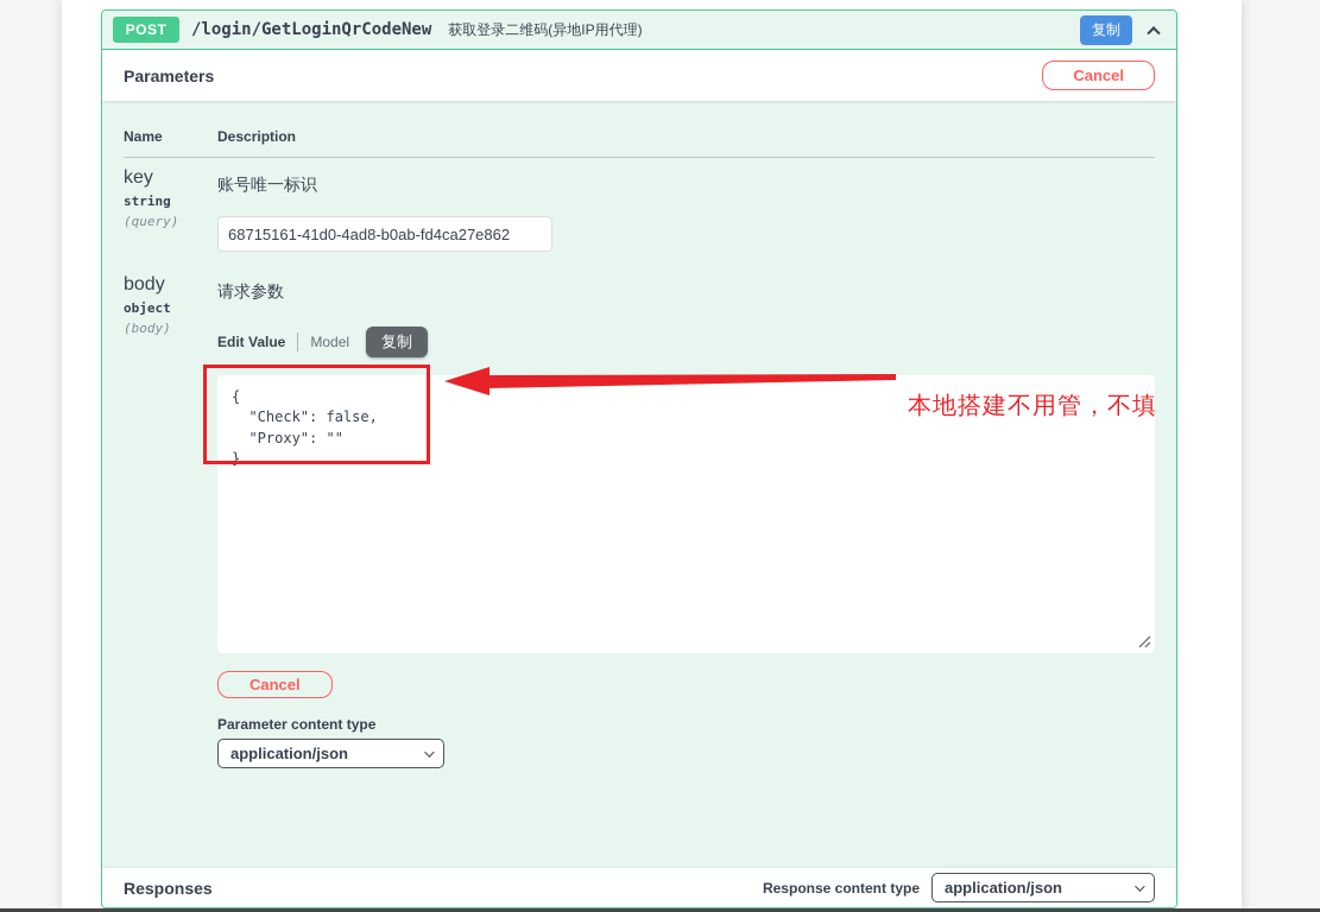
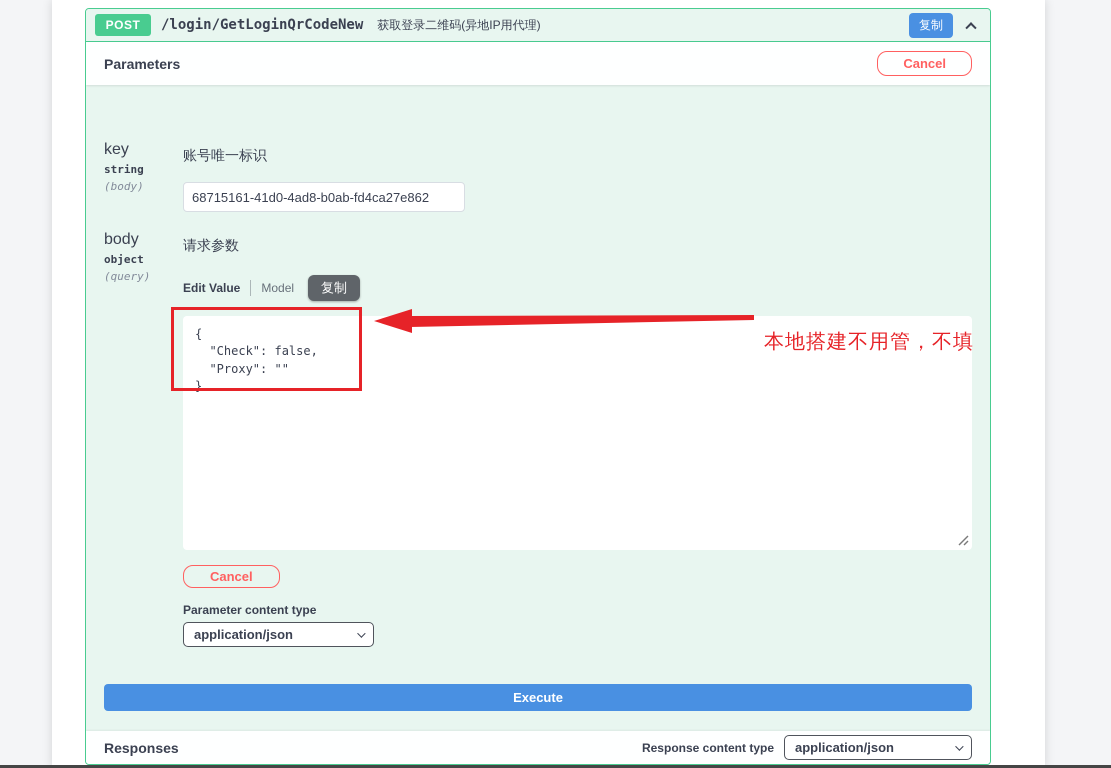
  POST
  /login/GetLoginQrCodeNew
  获取登录二维码(异地IP用代理)
  复制
  Parameters
  Cancel
- Name
- Description
  key
  string
- (query)
+ (body)
  账号唯一标识
  68715161-41d0-4ad8-b0ab-fd4ca27e862
  body
  object
- (body)
+ (query)
  请求参数
  Edit Value
  Model
  复制
  {
  "Check": false,
  "Proxy": ""
  }
  Cancel
  Parameter content type
  application/json
+ Execute
  Responses
  Response content type
  application/json
  本地搭建不用管，不填
